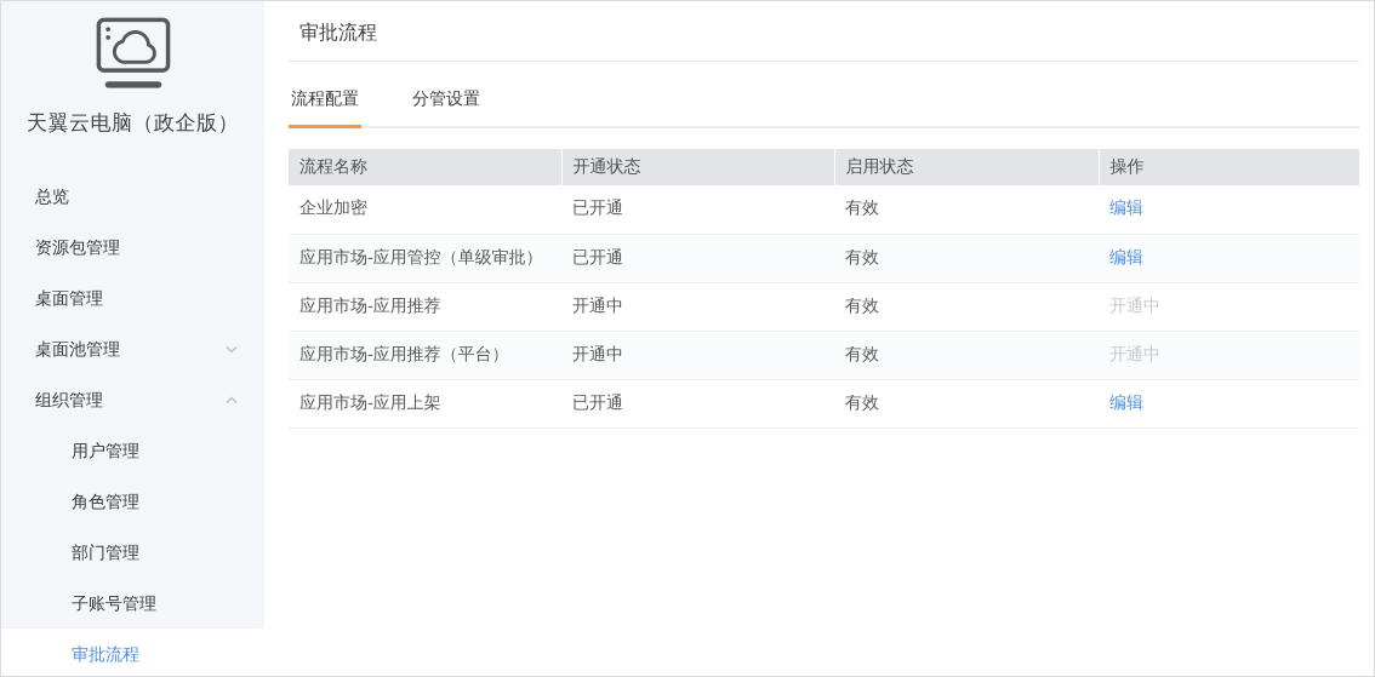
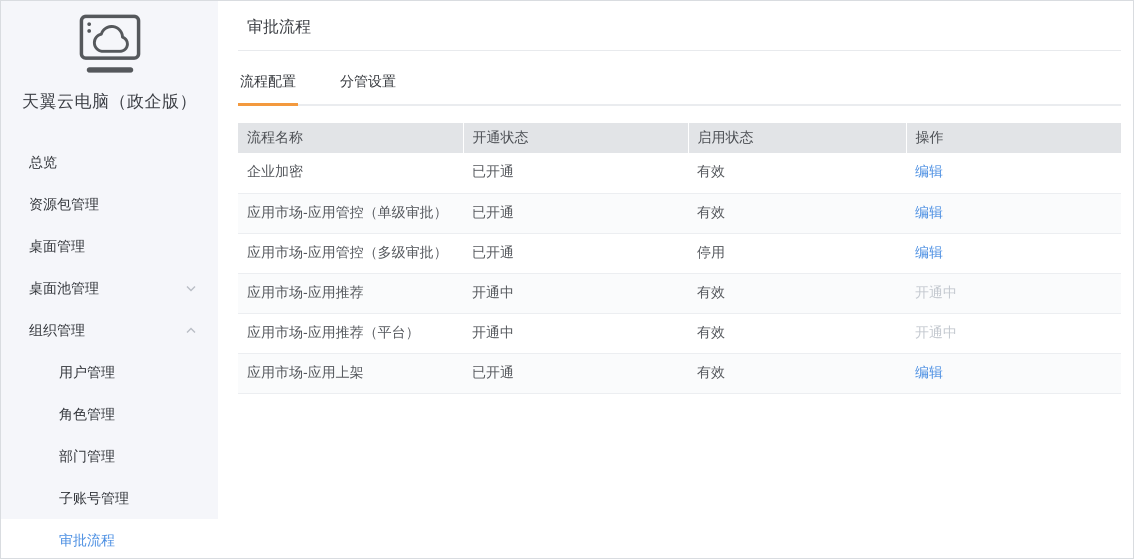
  天翼云电脑（政企版）
  总览
  资源包管理
  桌面管理
  桌面池管理
  组织管理
  用户管理
  角色管理
  部门管理
  子账号管理
  审批流程
  审批流程
  流程配置
  分管设置
  流程名称	开通状态	启用状态	操作
  企业加密	已开通	有效	编辑
  应用市场-应用管控（单级审批）	已开通	有效	编辑
+ 应用市场-应用管控（多级审批）	已开通	停用	编辑
  应用市场-应用推荐	开通中	有效	开通中
  应用市场-应用推荐（平台）	开通中	有效	开通中
  应用市场-应用上架	已开通	有效	编辑
